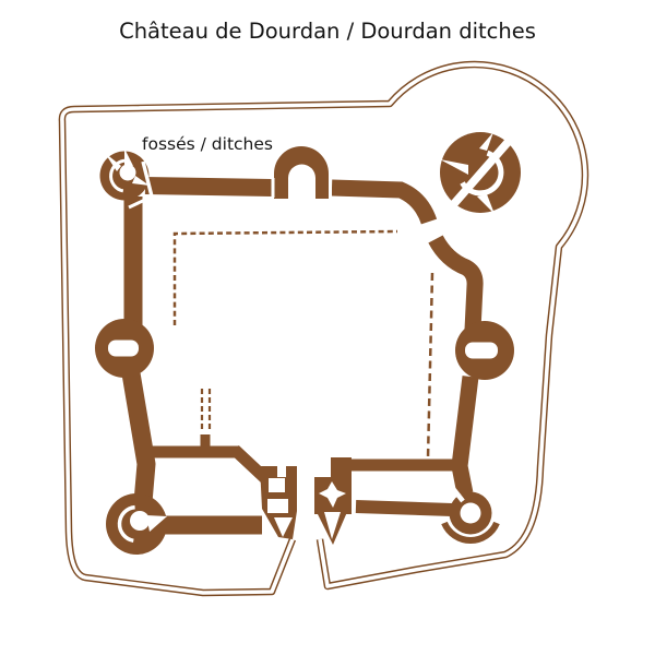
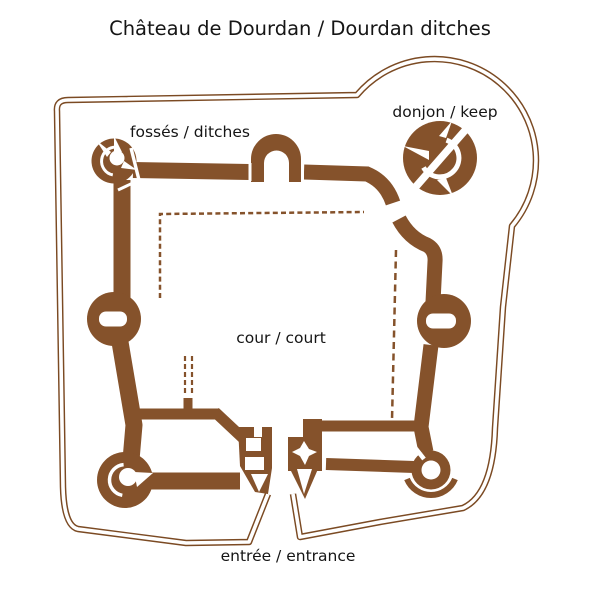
  Château de Dourdan / Dourdan ditches
  fossés / ditches
+ donjon / keep
+ cour / court
+ entrée / entrance
